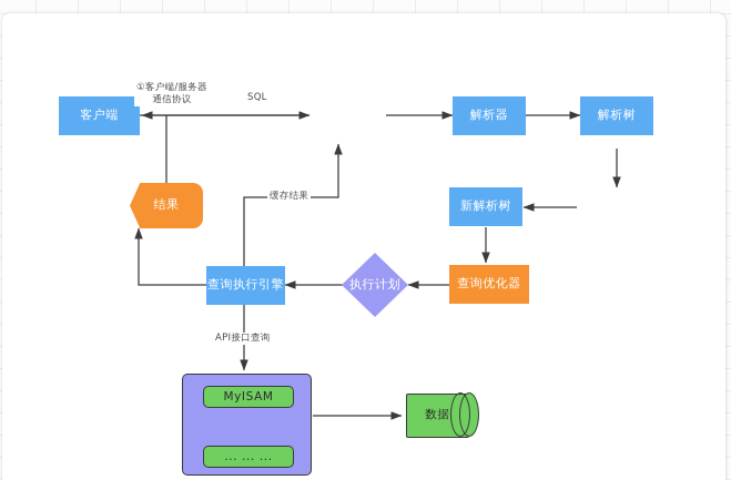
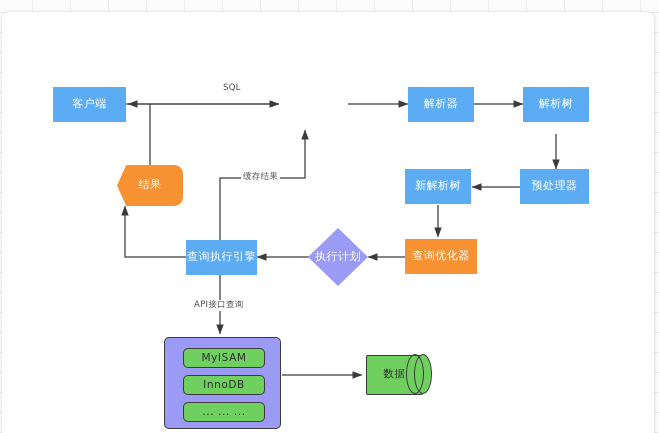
  客户端
  解析器
  解析树
+ 预处理器
  新解析树
  查询优化器
  执行计划
  查询执行引擎
  结果
  MyISAM
+ InnoDB
  ... ... ...
  数据
- ①客户端/服务器
- 通信协议
  SQL
  缓存结果
  API接口查询
